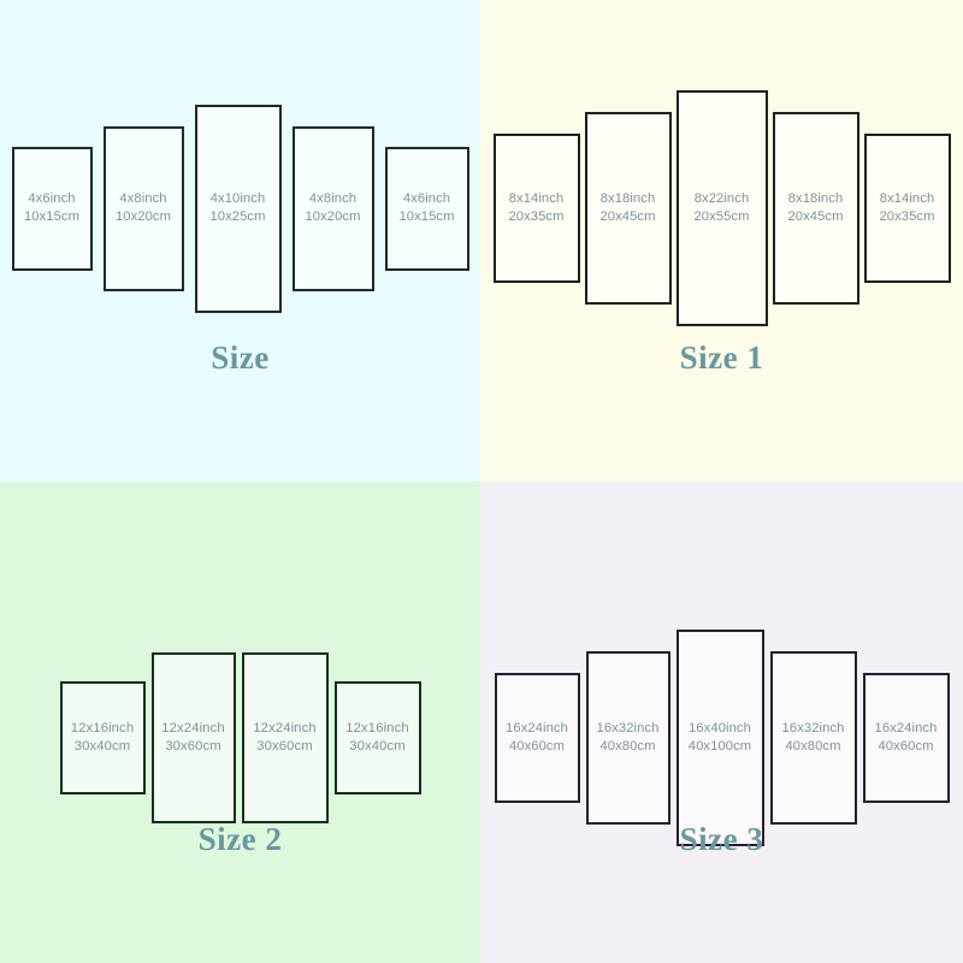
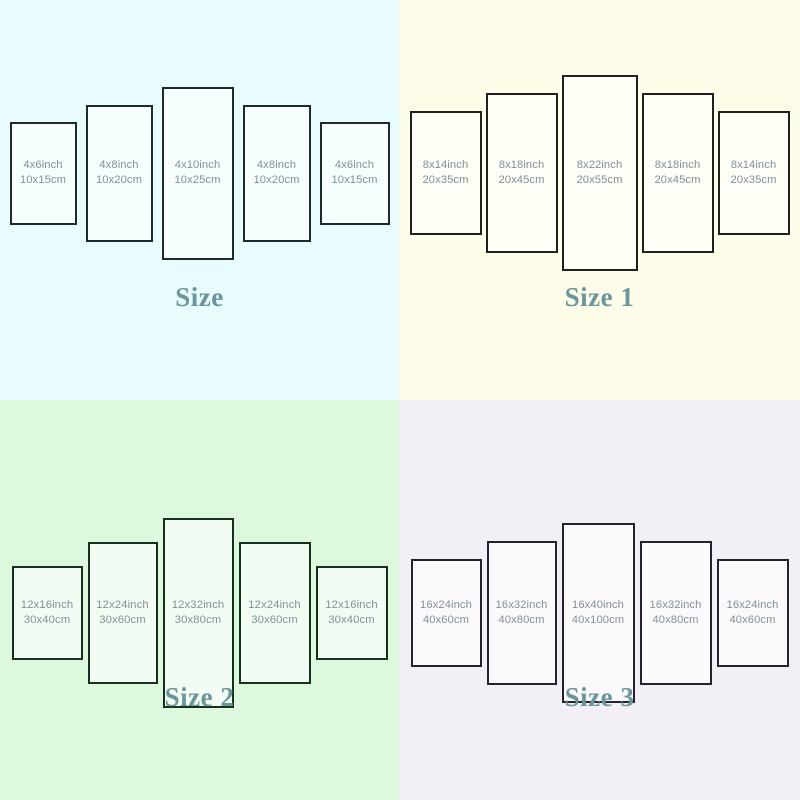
  4x6inch
  10x15cm
  4x8inch
  10x20cm
  4x10inch
  10x25cm
  4x8inch
  10x20cm
  4x6inch
  10x15cm
  Size
  8x14inch
  20x35cm
  8x18inch
  20x45cm
  8x22inch
  20x55cm
  8x18inch
  20x45cm
  8x14inch
  20x35cm
  Size 1
  12x16inch
  30x40cm
  12x24inch
  30x60cm
+ 12x32inch
+ 30x80cm
  12x24inch
  30x60cm
  12x16inch
  30x40cm
  Size 2
  16x24inch
  40x60cm
  16x32inch
  40x80cm
  16x40inch
  40x100cm
  16x32inch
  40x80cm
  16x24inch
  40x60cm
  Size 3
